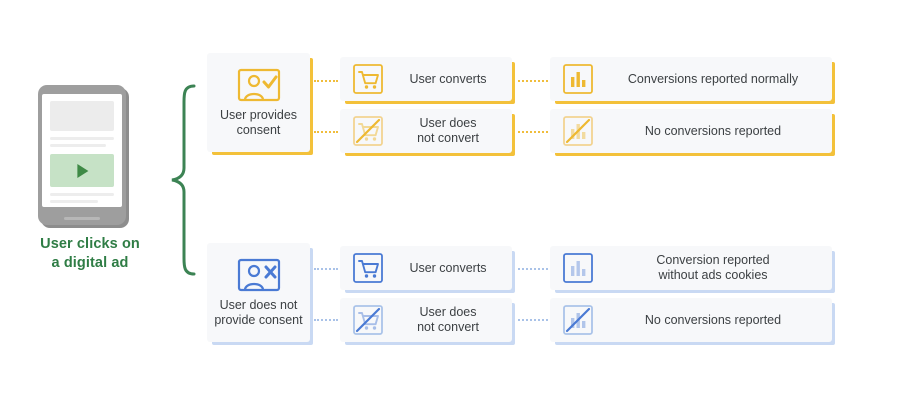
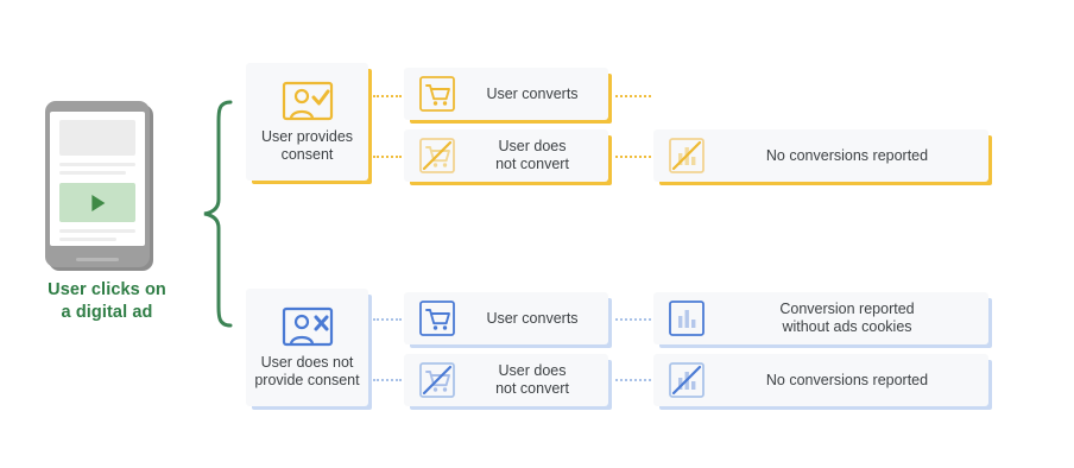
  User clicks on
  a digital ad
  User provides
  consent
  User converts
- Conversions reported normally
  User does
  not convert
  No conversions reported
  User does not
  provide consent
  User converts
  Conversion reported
  without ads cookies
  User does
  not convert
  No conversions reported
